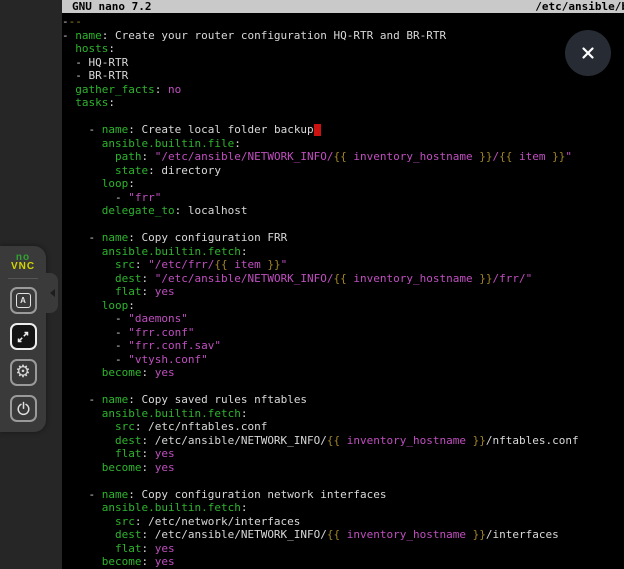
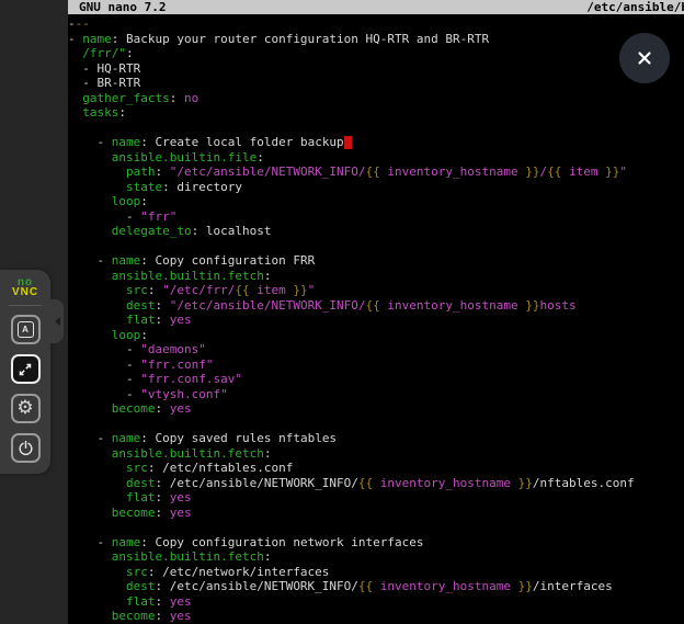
  no
  VNC
  A
  ⚙
  GNU nano 7.2
  /etc/ansible/
  ---
- - name: Create your router configuration HQ-RTR and BR-RTR
+ - name: Backup your router configuration HQ-RTR and BR-RTR
- hosts:
+ /frr/":
  - HQ-RTR
  - BR-RTR
  gather_facts: no
  tasks:
  - name: Create local folder backup
  ansible.builtin.file:
  path: "/etc/ansible/NETWORK_INFO/{{ inventory_hostname }}/{{ item }}"
  state: directory
  loop:
  - "frr"
  delegate_to: localhost
  - name: Copy configuration FRR
  ansible.builtin.fetch:
  src: "/etc/frr/{{ item }}"
- dest: "/etc/ansible/NETWORK_INFO/{{ inventory_hostname }}/frr/"
+ dest: "/etc/ansible/NETWORK_INFO/{{ inventory_hostname }}hosts
  flat: yes
  loop:
  - "daemons"
  - "frr.conf"
  - "frr.conf.sav"
  - "vtysh.conf"
  become: yes
  - name: Copy saved rules nftables
  ansible.builtin.fetch:
  src: /etc/nftables.conf
  dest: /etc/ansible/NETWORK_INFO/{{ inventory_hostname }}/nftables.conf
  flat: yes
  become: yes
  - name: Copy configuration network interfaces
  ansible.builtin.fetch:
  src: /etc/network/interfaces
  dest: /etc/ansible/NETWORK_INFO/{{ inventory_hostname }}/interfaces
  flat: yes
  become: yes
